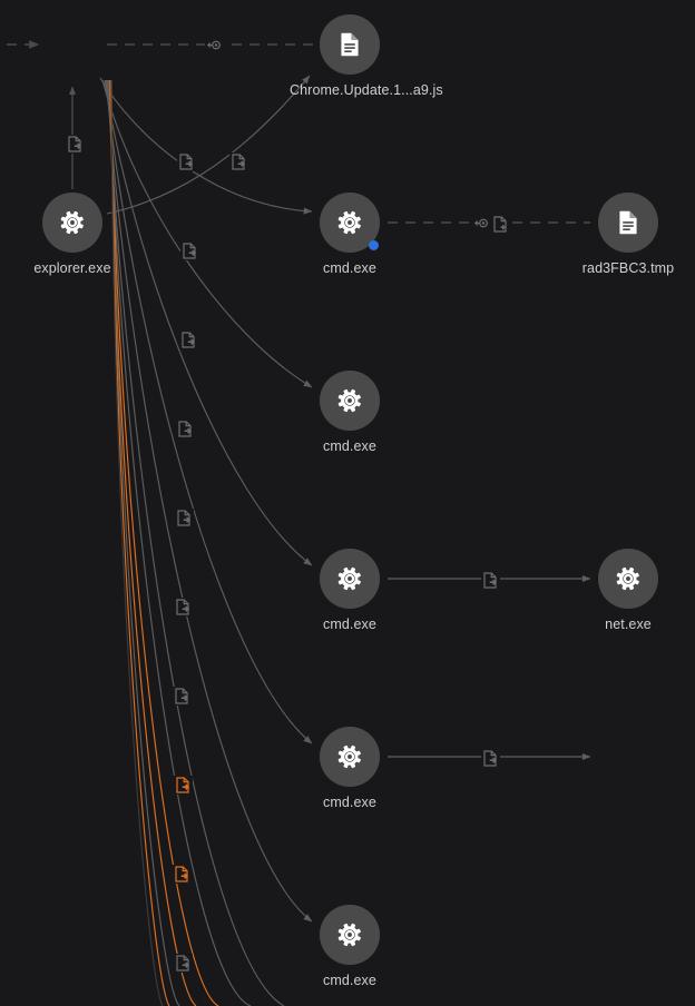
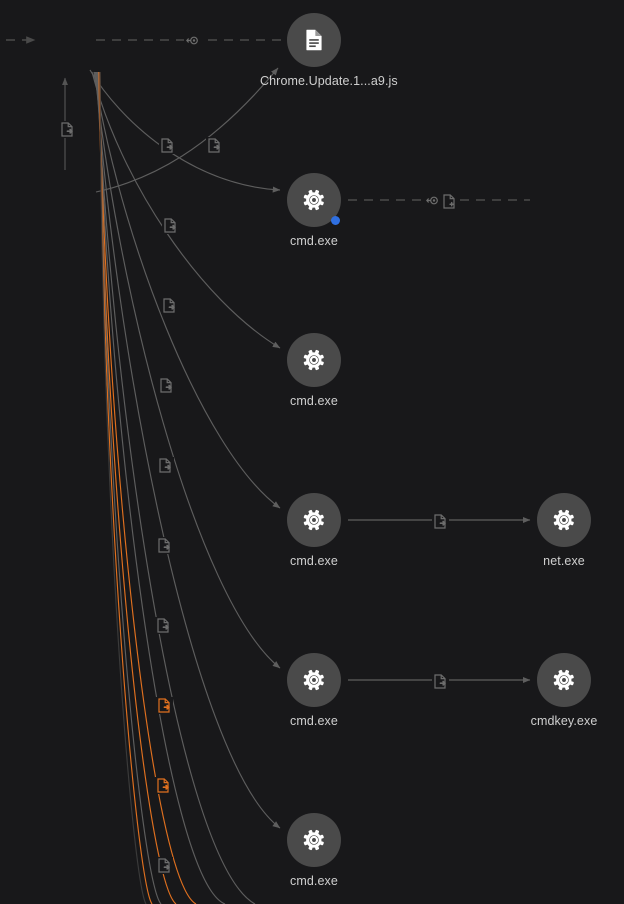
  Chrome.Update.1...a9.js
- explorer.exe
  cmd.exe
- rad3FBC3.tmp
  cmd.exe
  cmd.exe
  net.exe
  cmd.exe
+ cmdkey.exe
  cmd.exe
